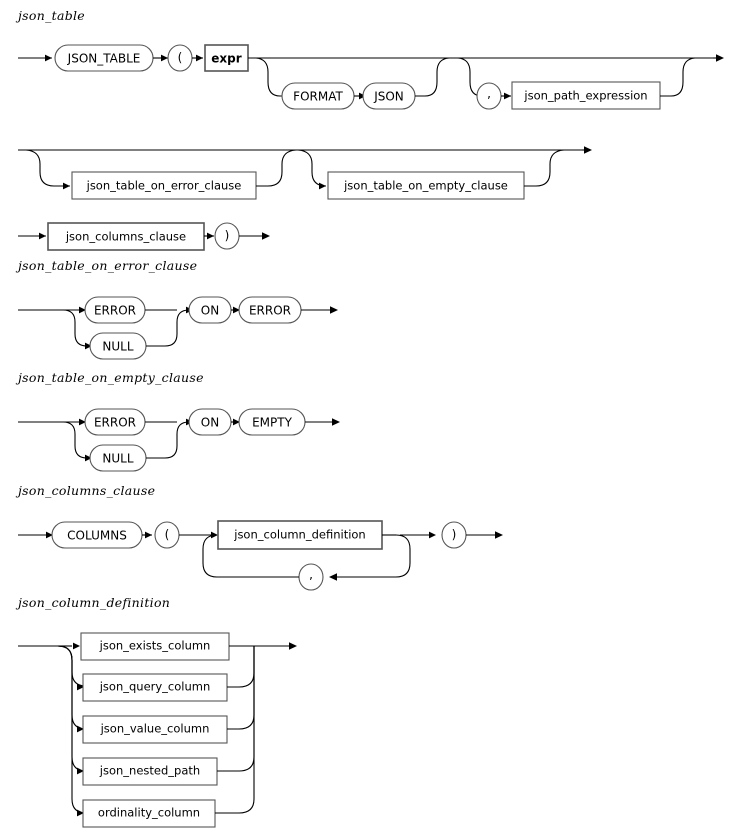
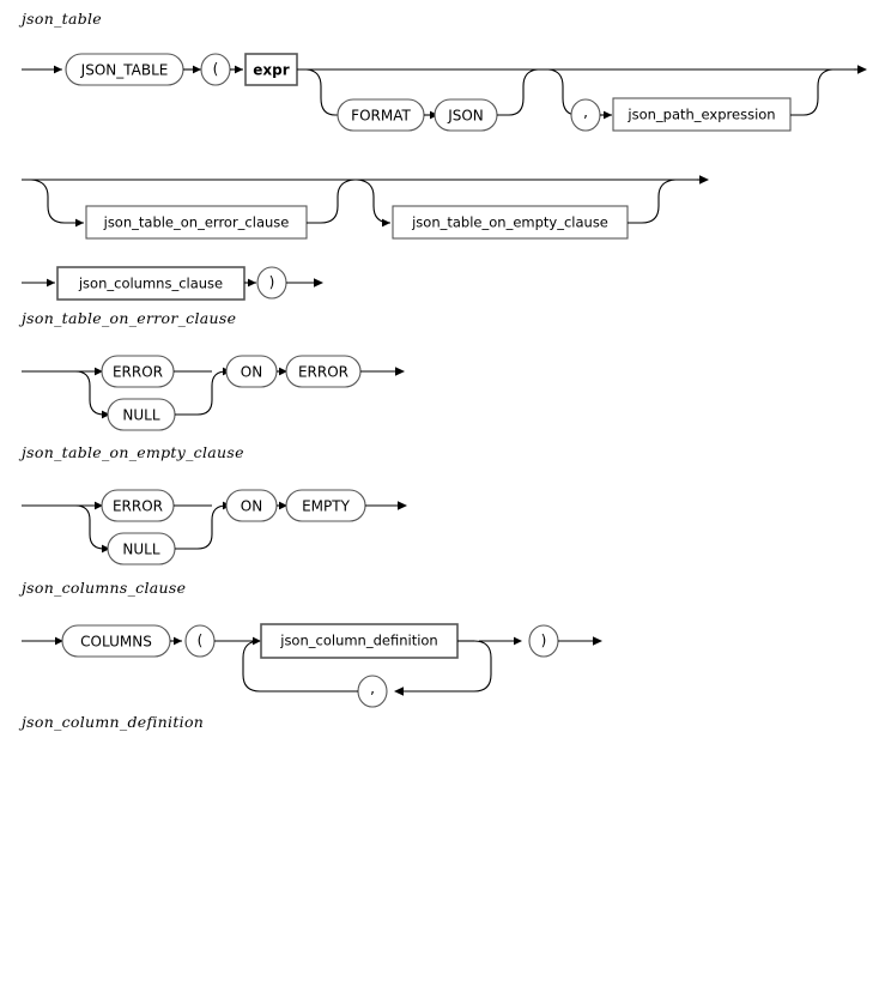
  json_table
  JSON_TABLE
  (
  expr
  FORMAT
  JSON
  ,
  json_path_expression
  json_table_on_error_clause
  json_table_on_empty_clause
  json_columns_clause
  )
  json_table_on_error_clause
  ERROR
  NULL
  ON
  ERROR
  json_table_on_empty_clause
  ERROR
  NULL
  ON
  EMPTY
  json_columns_clause
  COLUMNS
  (
  json_column_definition
  )
  ,
  json_column_definition
- json_exists_column
- json_query_column
- json_value_column
- json_nested_path
- ordinality_column
